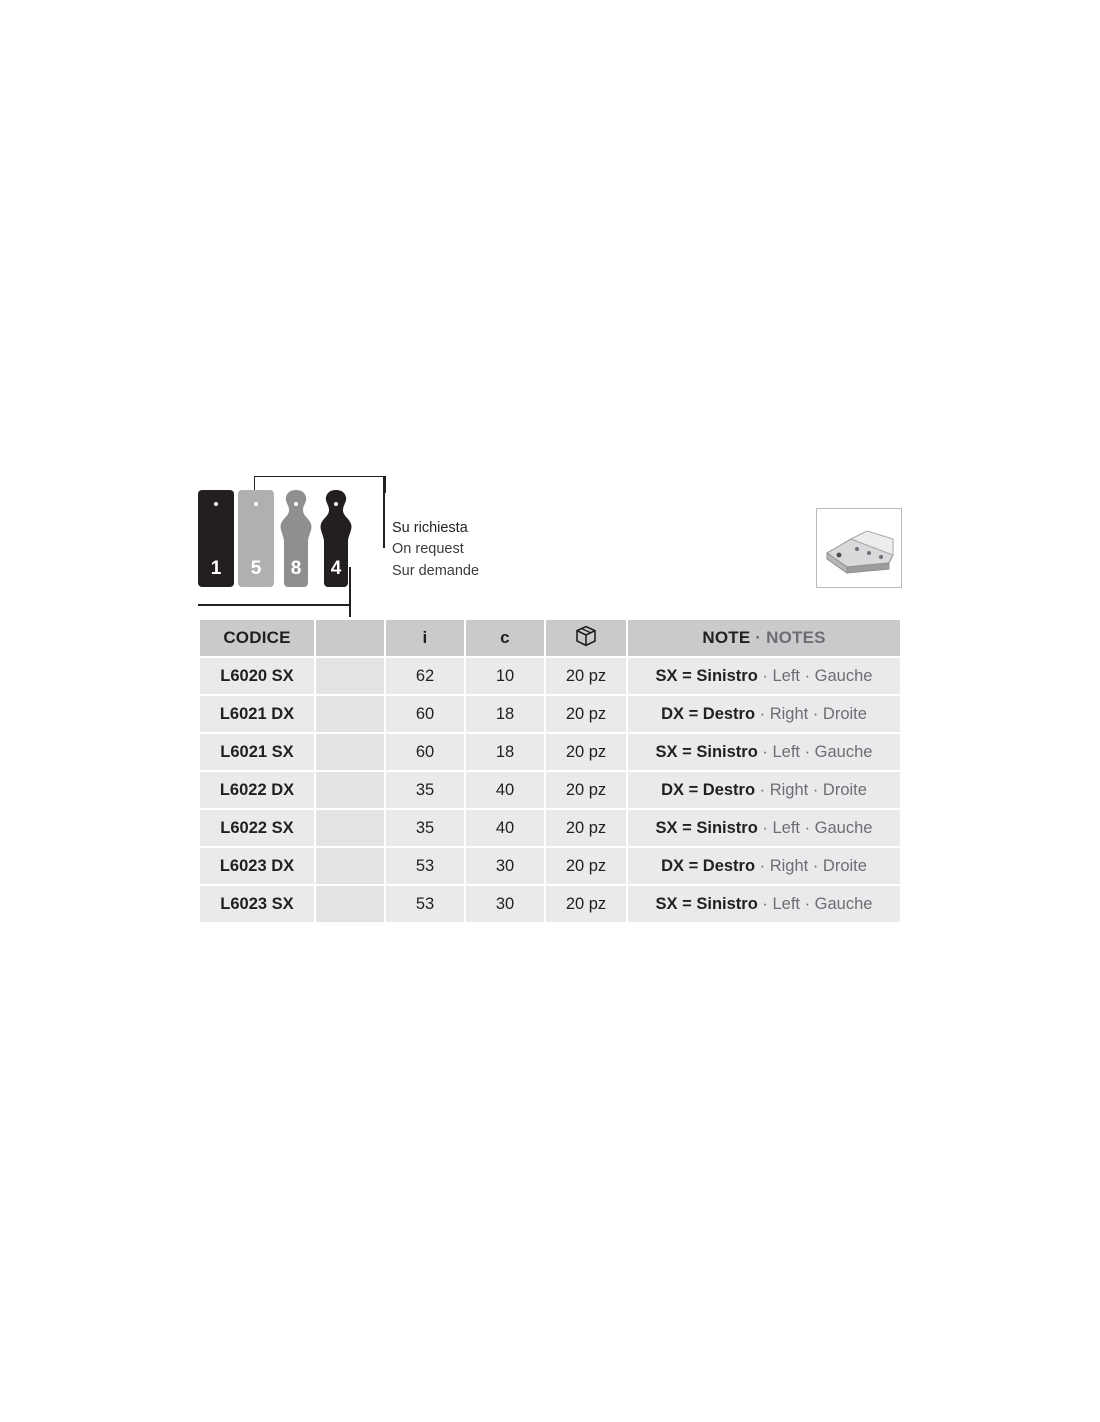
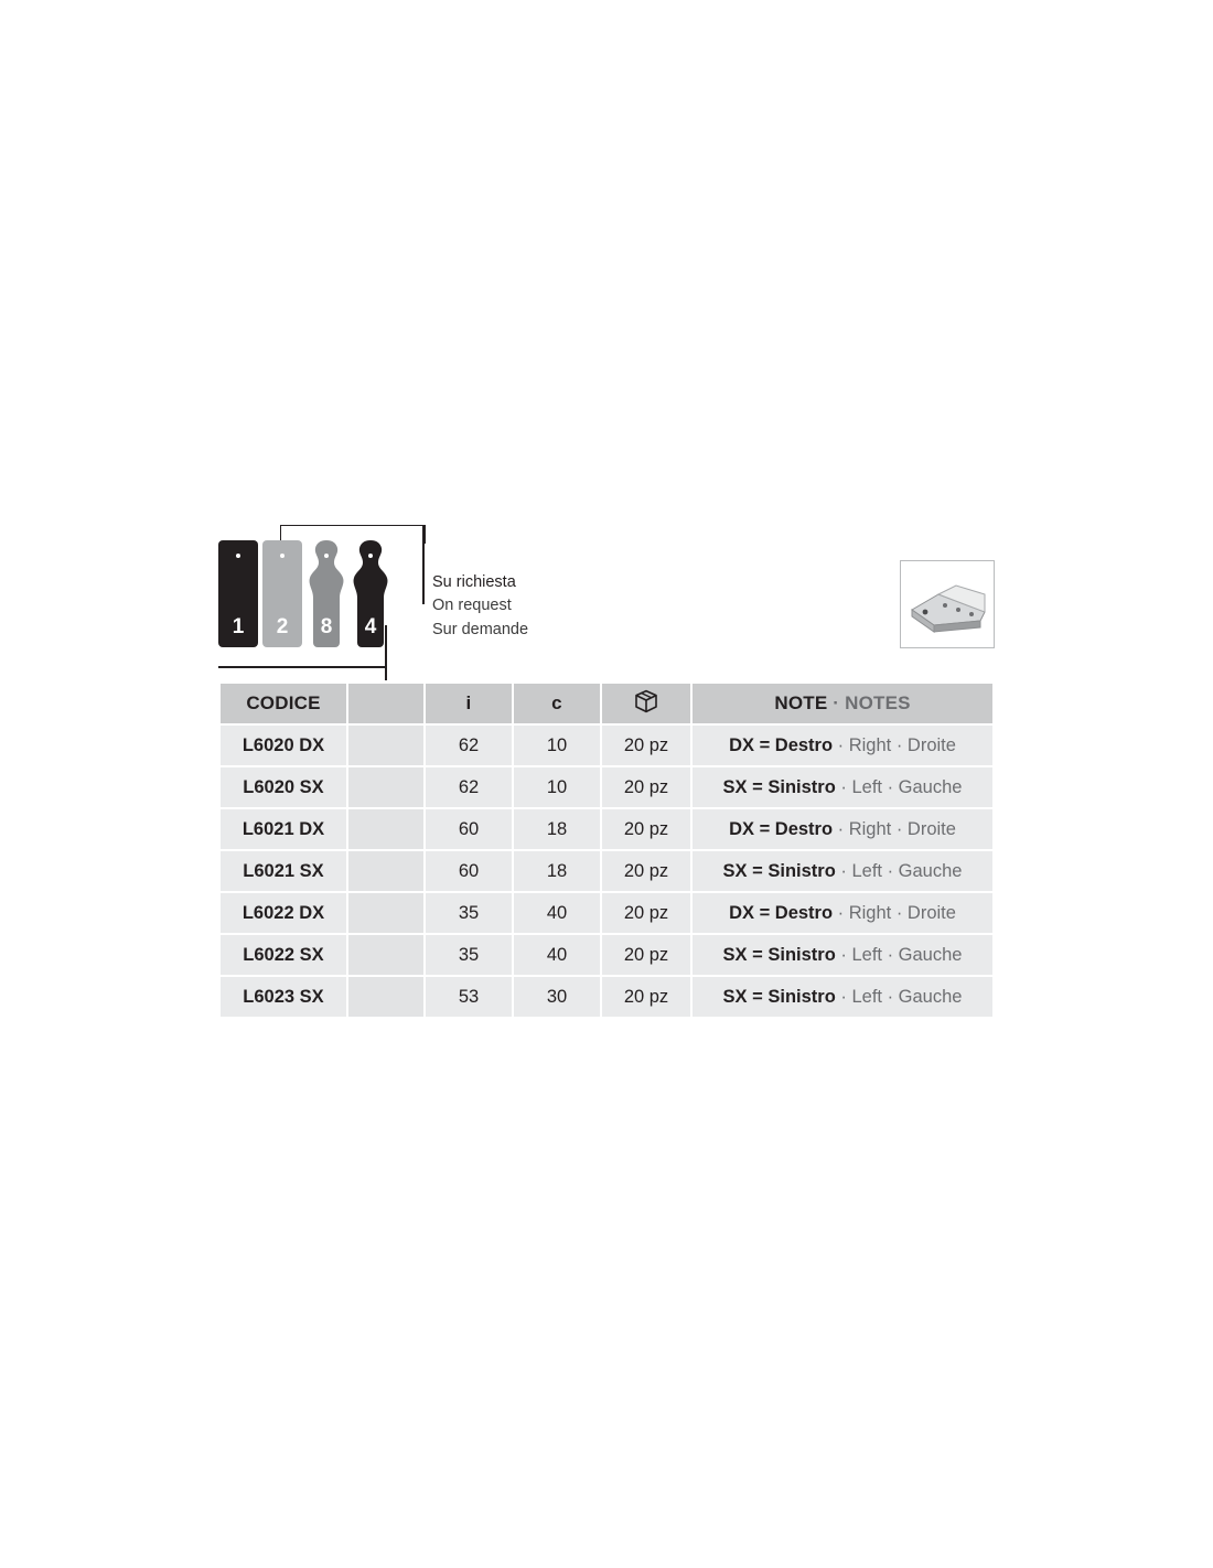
  1
- 5
+ 2
  8
  4
  Su richiesta
  On request
  Sur demande
  CODICE		i	c		NOTE · NOTES
+ L6020 DX		62	10	20 pz	DX = Destro · Right · Droite
  L6020 SX		62	10	20 pz	SX = Sinistro · Left · Gauche
  L6021 DX		60	18	20 pz	DX = Destro · Right · Droite
  L6021 SX		60	18	20 pz	SX = Sinistro · Left · Gauche
  L6022 DX		35	40	20 pz	DX = Destro · Right · Droite
  L6022 SX		35	40	20 pz	SX = Sinistro · Left · Gauche
- L6023 DX		53	30	20 pz	DX = Destro · Right · Droite
  L6023 SX		53	30	20 pz	SX = Sinistro · Left · Gauche
